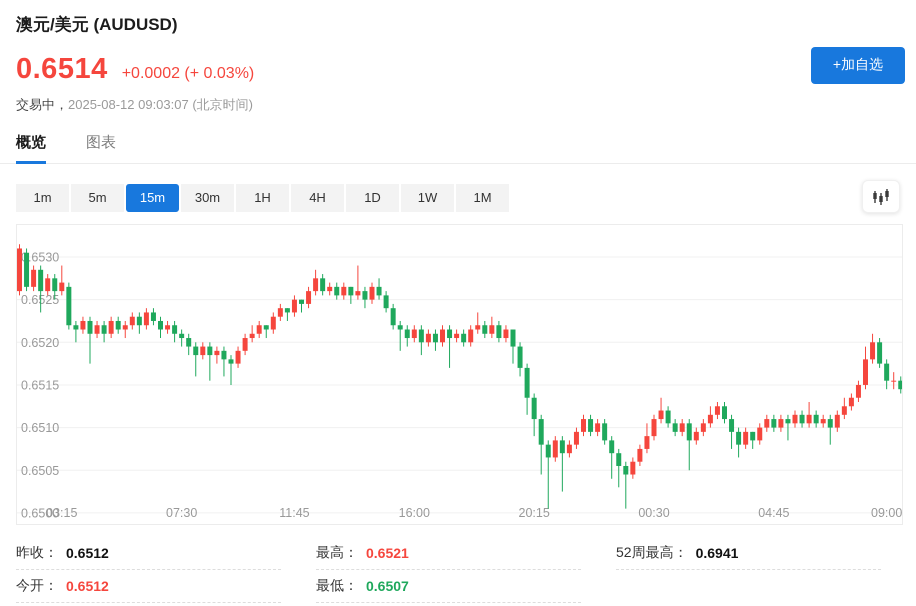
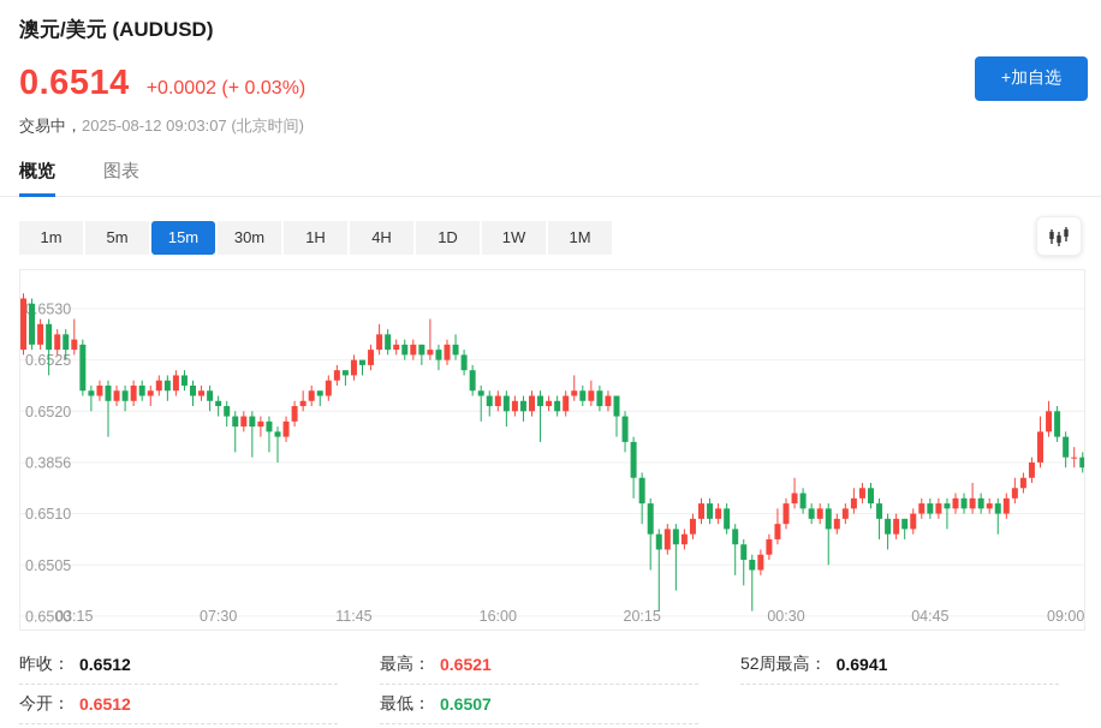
  澳元/美元 (AUDUSD)
  +加自选
  0.6514
  +0.0002 (+ 0.03%)
  交易中，2025-08-12 09:03:07 (北京时间)
  概览
  图表
  1m
  5m
  15m
  30m
  1H
  4H
  1D
  1W
  1M
  .6530
  0.6525
  0.6520
- 0.6515
+ 0.3856
  0.6510
  0.6505
  0.6500
  03:15
  07:30
  11:45
  16:00
  20:15
  00:30
  04:45
  09:00
  昨收：
  0.6512
  最高：
  0.6521
  52周最高：
  0.6941
  今开：
  0.6512
  最低：
  0.6507
